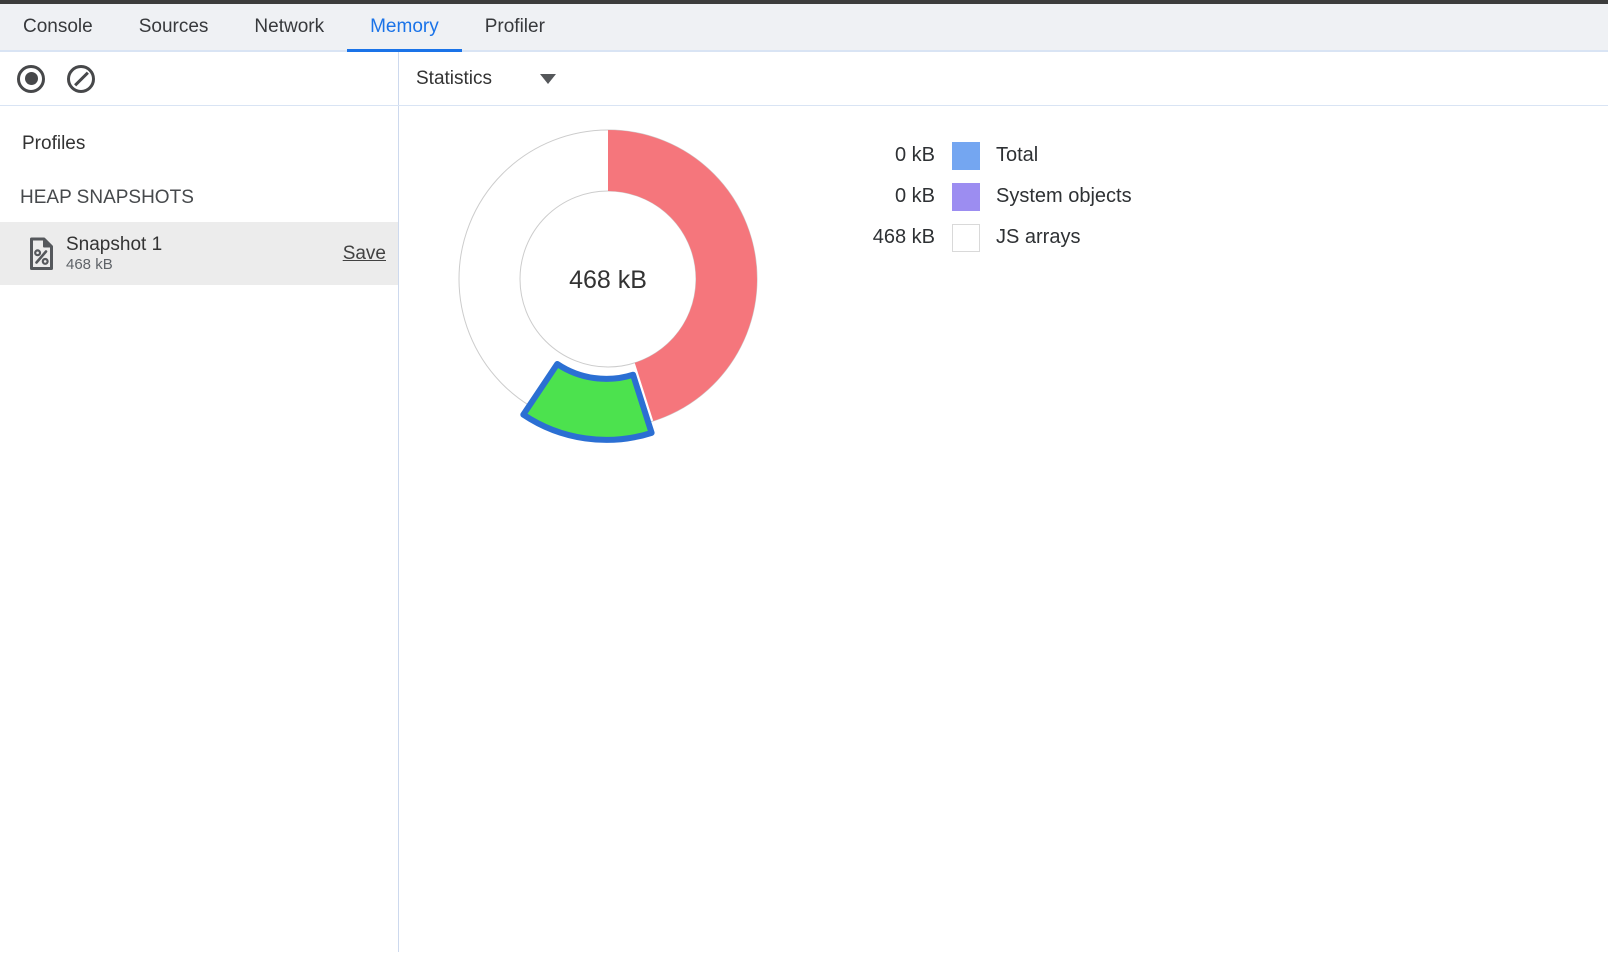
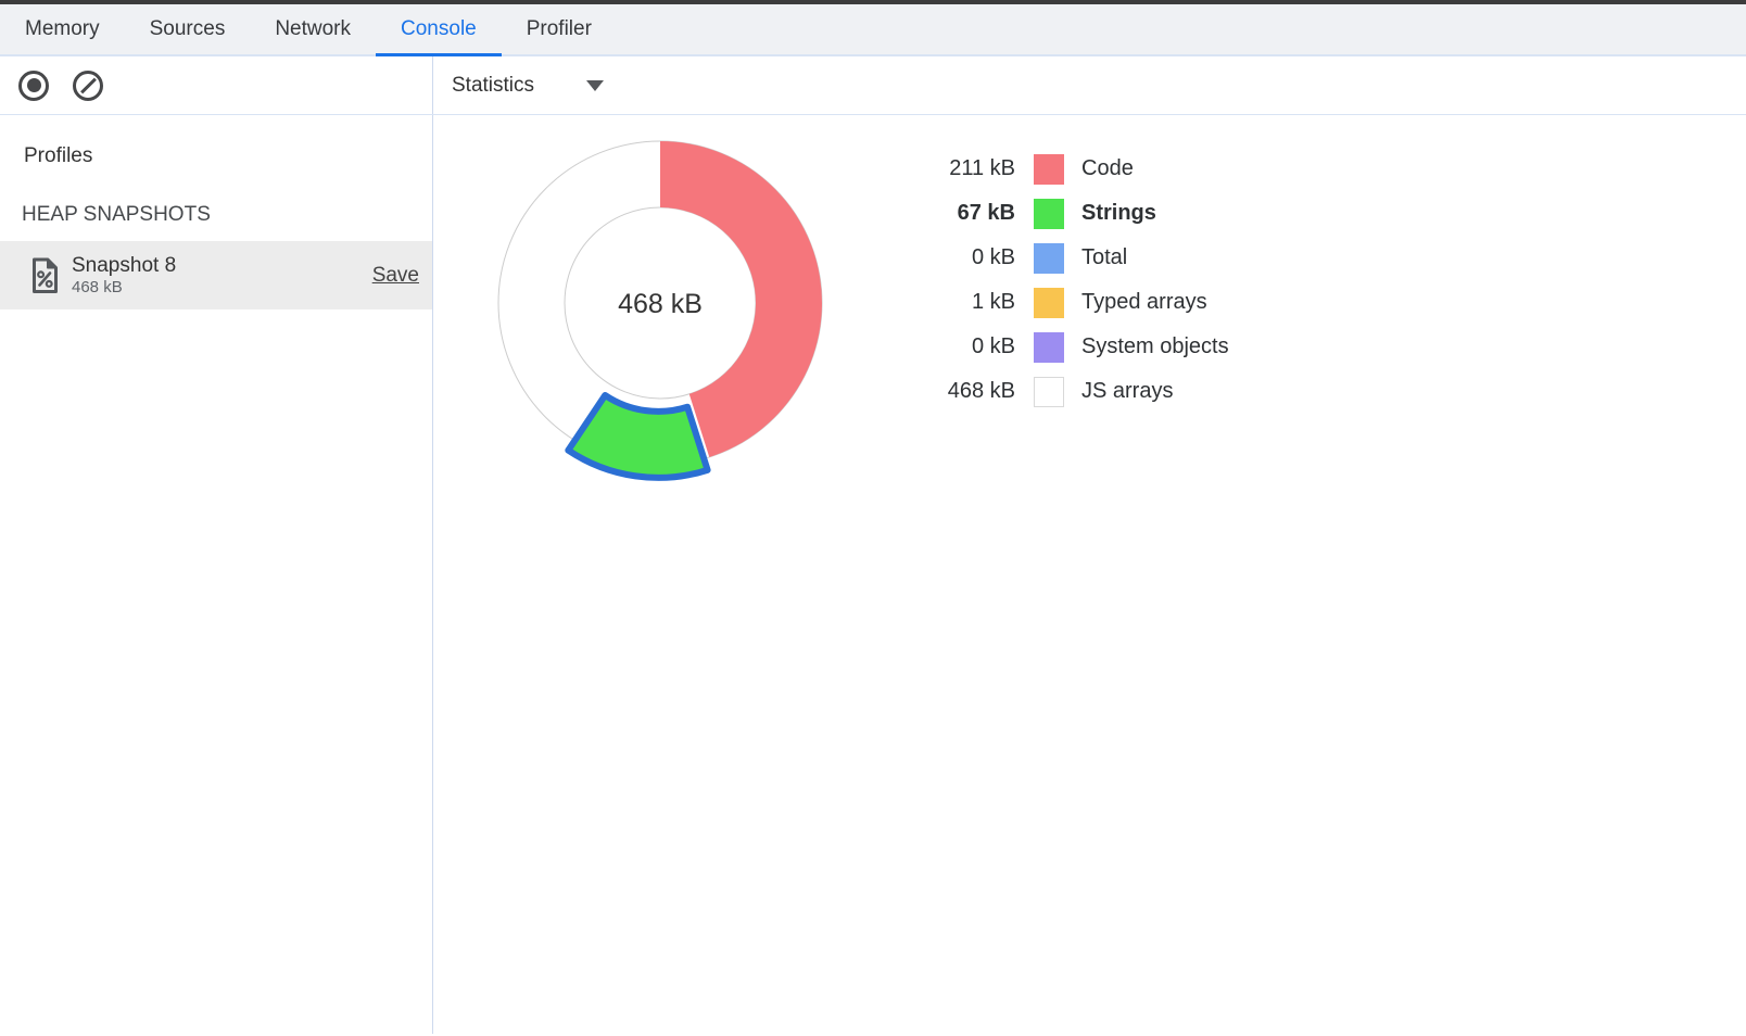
- Console
+ Memory
  Sources
  Network
- Memory
+ Console
  Profiler
  Statistics
  Profiles
  HEAP SNAPSHOTS
- Snapshot 1
+ Snapshot 8
  468 kB
  Save
  468 kB
+ 211 kB
+ Code
+ 67 kB
+ Strings
  0 kB
  Total
+ 1 kB
+ Typed arrays
  0 kB
  System objects
  468 kB
  JS arrays
